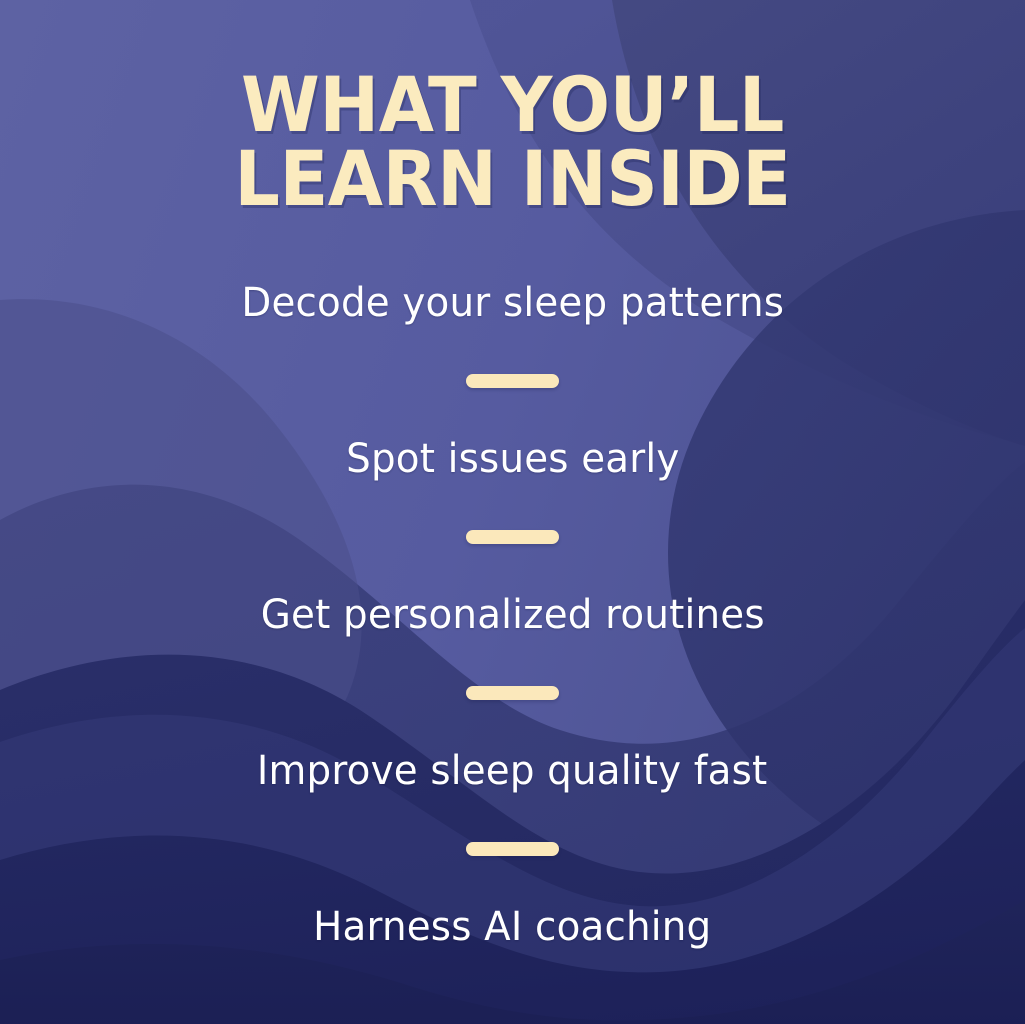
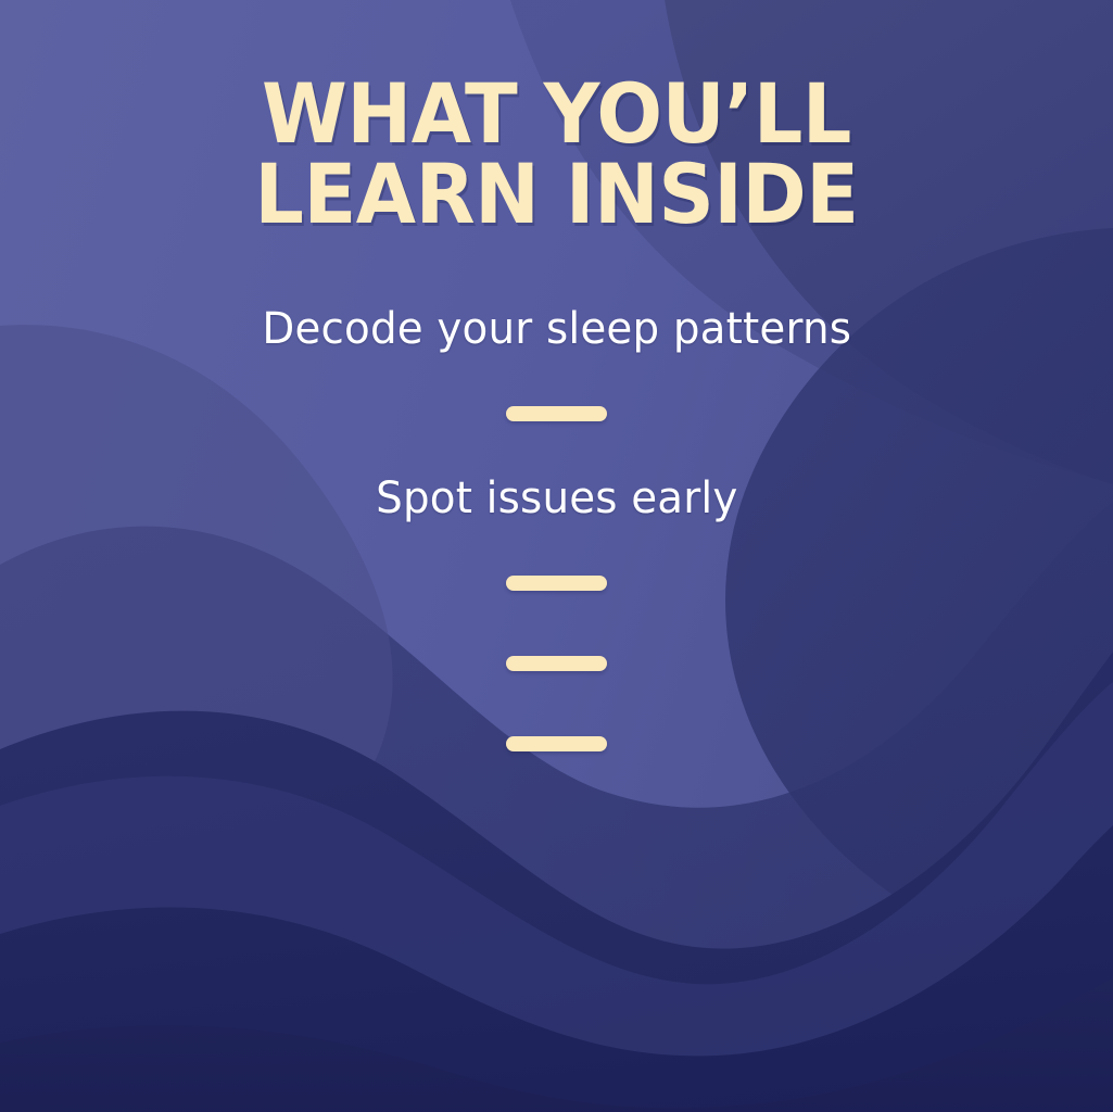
  WHAT YOU’LL
  LEARN INSIDE
  Decode your sleep patterns
  Spot issues early
- Get personalized routines
- Improve sleep quality fast
- Harness AI coaching
